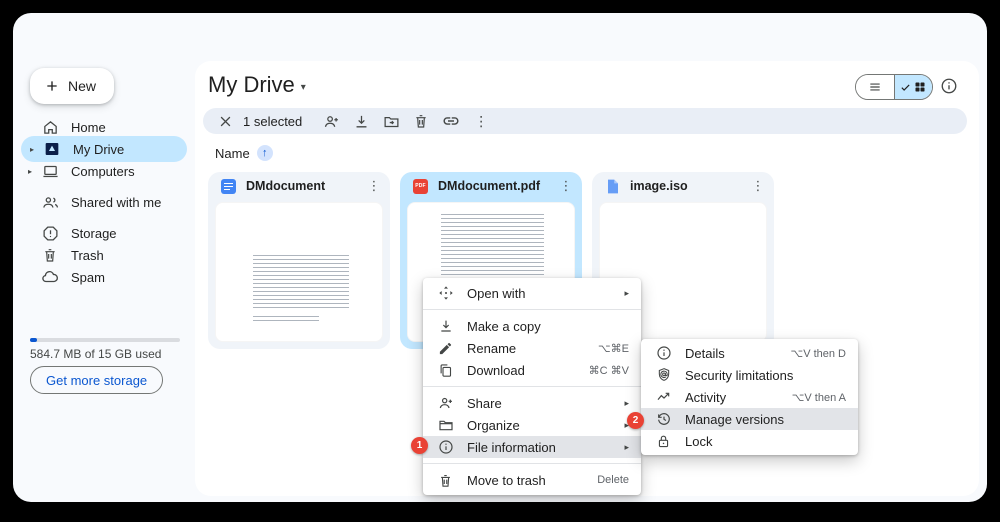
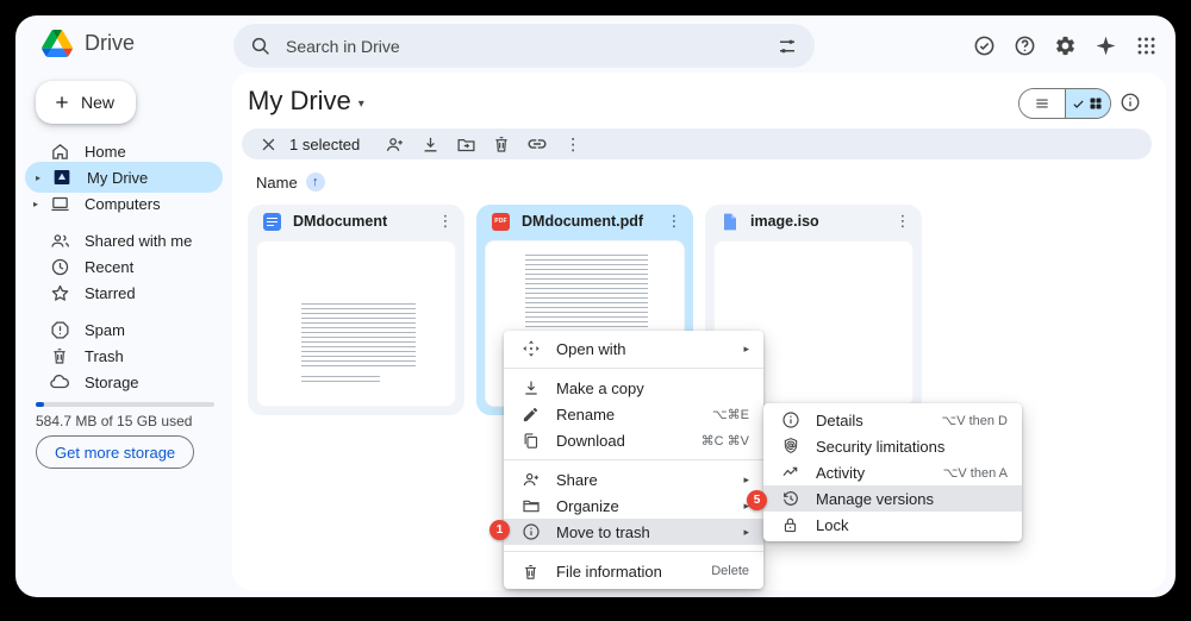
+ Drive
+ Search in Drive
  New
  Home
  ▸
  My Drive
  ▸
  Computers
  Shared with me
+ Recent
+ Starred
- Storage
+ Spam
  Trash
- Spam
+ Storage
  584.7 MB of 15 GB used
  Get more storage
  My Drive
  ▾
  1 selected
  ⋮
  Name
  ↑
  DMdocument
  ⋮
  DMdocument.pdf
  ⋮
  image.iso
  ⋮
  Open with
  ▸
  Make a copy
  Rename
  ⌥⌘E
  Download
  ⌘C ⌘V
  Share
  ▸
  Organize
  ▸
- File information
+ Move to trash
  ▸
- Move to trash
+ File information
  Delete
  Details
  ⌥V then D
  Security limitations
  Activity
  ⌥V then A
  Manage versions
  Lock
  1
- 2
+ 5
